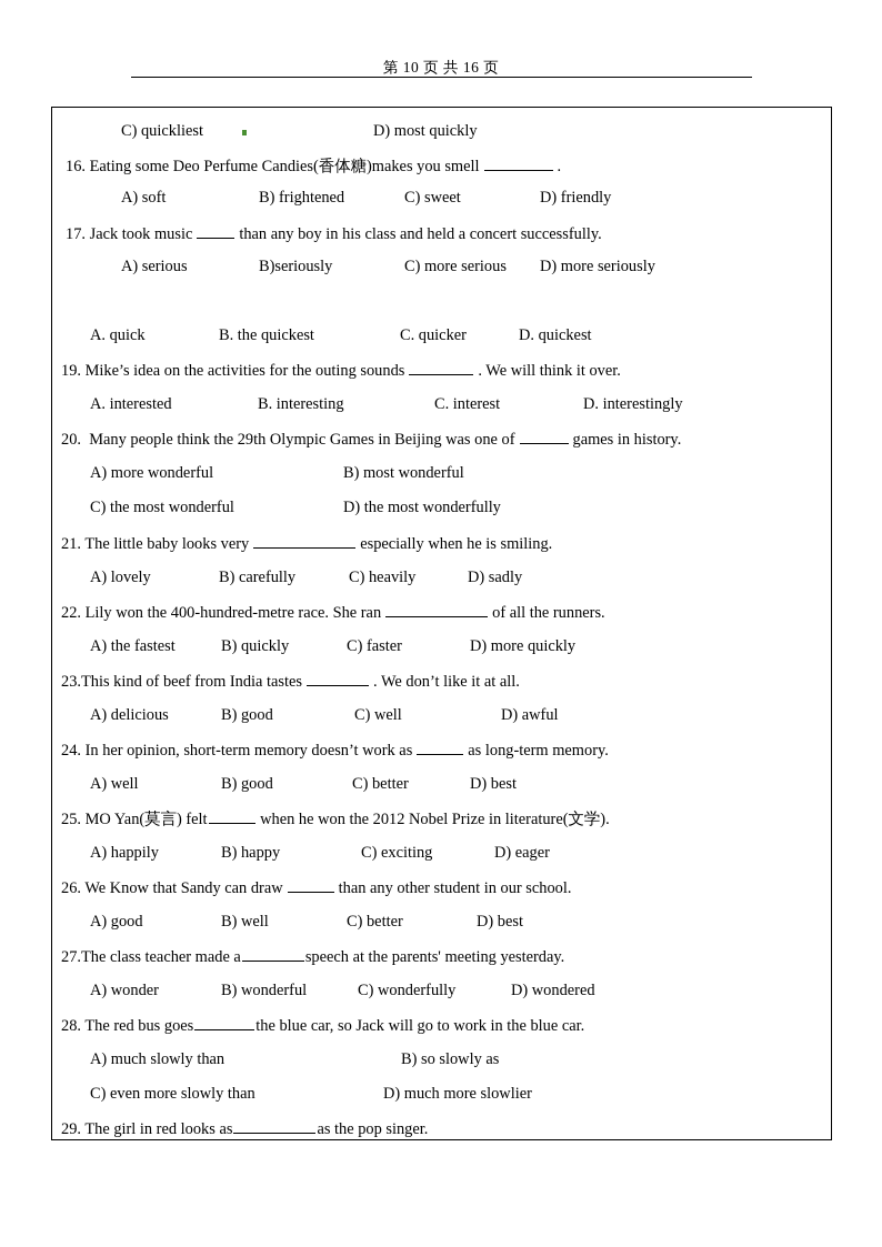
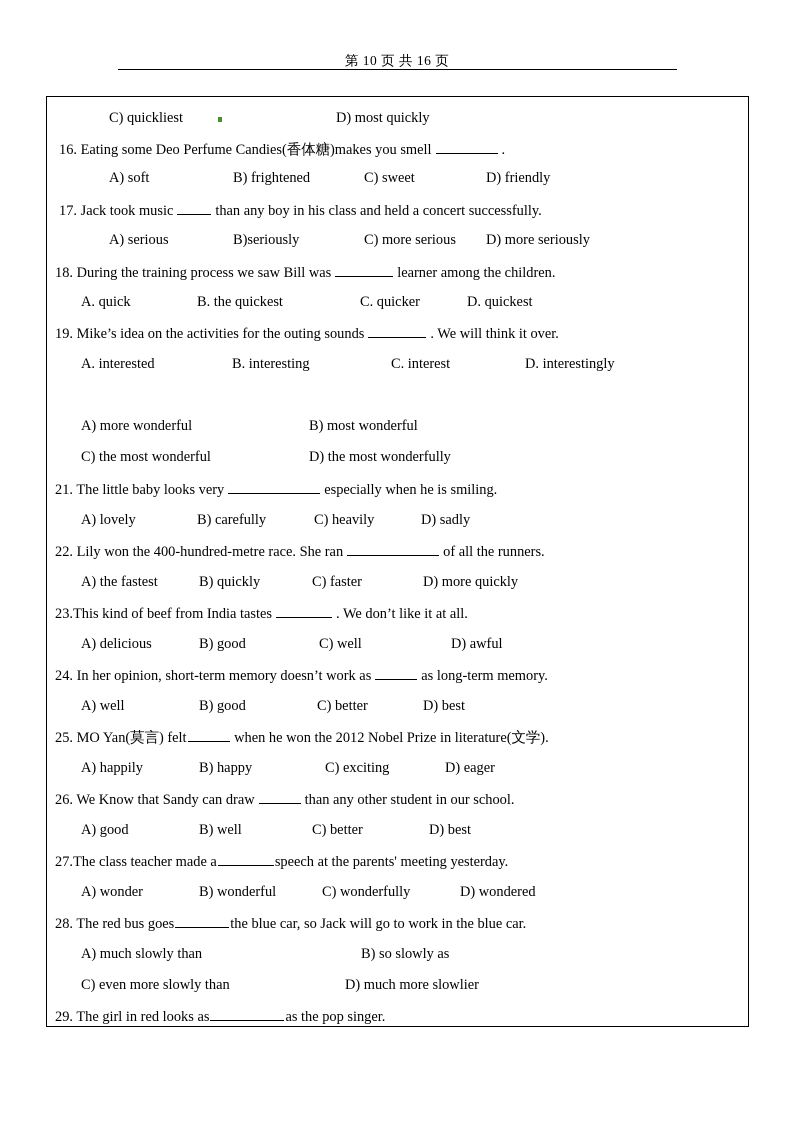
  第 10 页 共 16 页
  C) quickliest
  D) most quickly
  16. Eating some Deo Perfume Candies(香体糖)makes you smell .
  A) soft
  B) frightened
  C) sweet
  D) friendly
  17. Jack took music than any boy in his class and held a concert successfully.
  A) serious
  B)seriously
  C) more serious
  D) more seriously
+ 18. During the training process we saw Bill was learner among the children.
  A. quick
  B. the quickest
  C. quicker
  D. quickest
  19. Mike’s idea on the activities for the outing sounds . We will think it over.
  A. interested
  B. interesting
  C. interest
  D. interestingly
- 20. Many people think the 29th Olympic Games in Beijing was one of games in history.
  A) more wonderful
  B) most wonderful
  C) the most wonderful
  D) the most wonderfully
  21. The little baby looks very especially when he is smiling.
  A) lovely
  B) carefully
  C) heavily
  D) sadly
  22. Lily won the 400-hundred-metre race. She ran of all the runners.
  A) the fastest
  B) quickly
  C) faster
  D) more quickly
  23.This kind of beef from India tastes . We don’t like it at all.
  A) delicious
  B) good
  C) well
  D) awful
  24. In her opinion, short-term memory doesn’t work as as long-term memory.
  A) well
  B) good
  C) better
  D) best
  25. MO Yan(莫言) felt when he won the 2012 Nobel Prize in literature(文学).
  A) happily
  B) happy
  C) exciting
  D) eager
  26. We Know that Sandy can draw than any other student in our school.
  A) good
  B) well
  C) better
  D) best
  27.The class teacher made a speech at the parents' meeting yesterday.
  A) wonder
  B) wonderful
  C) wonderfully
  D) wondered
  28. The red bus goes the blue car, so Jack will go to work in the blue car.
  A) much slowly than
  B) so slowly as
  C) even more slowly than
  D) much more slowlier
  29. The girl in red looks as as the pop singer.
